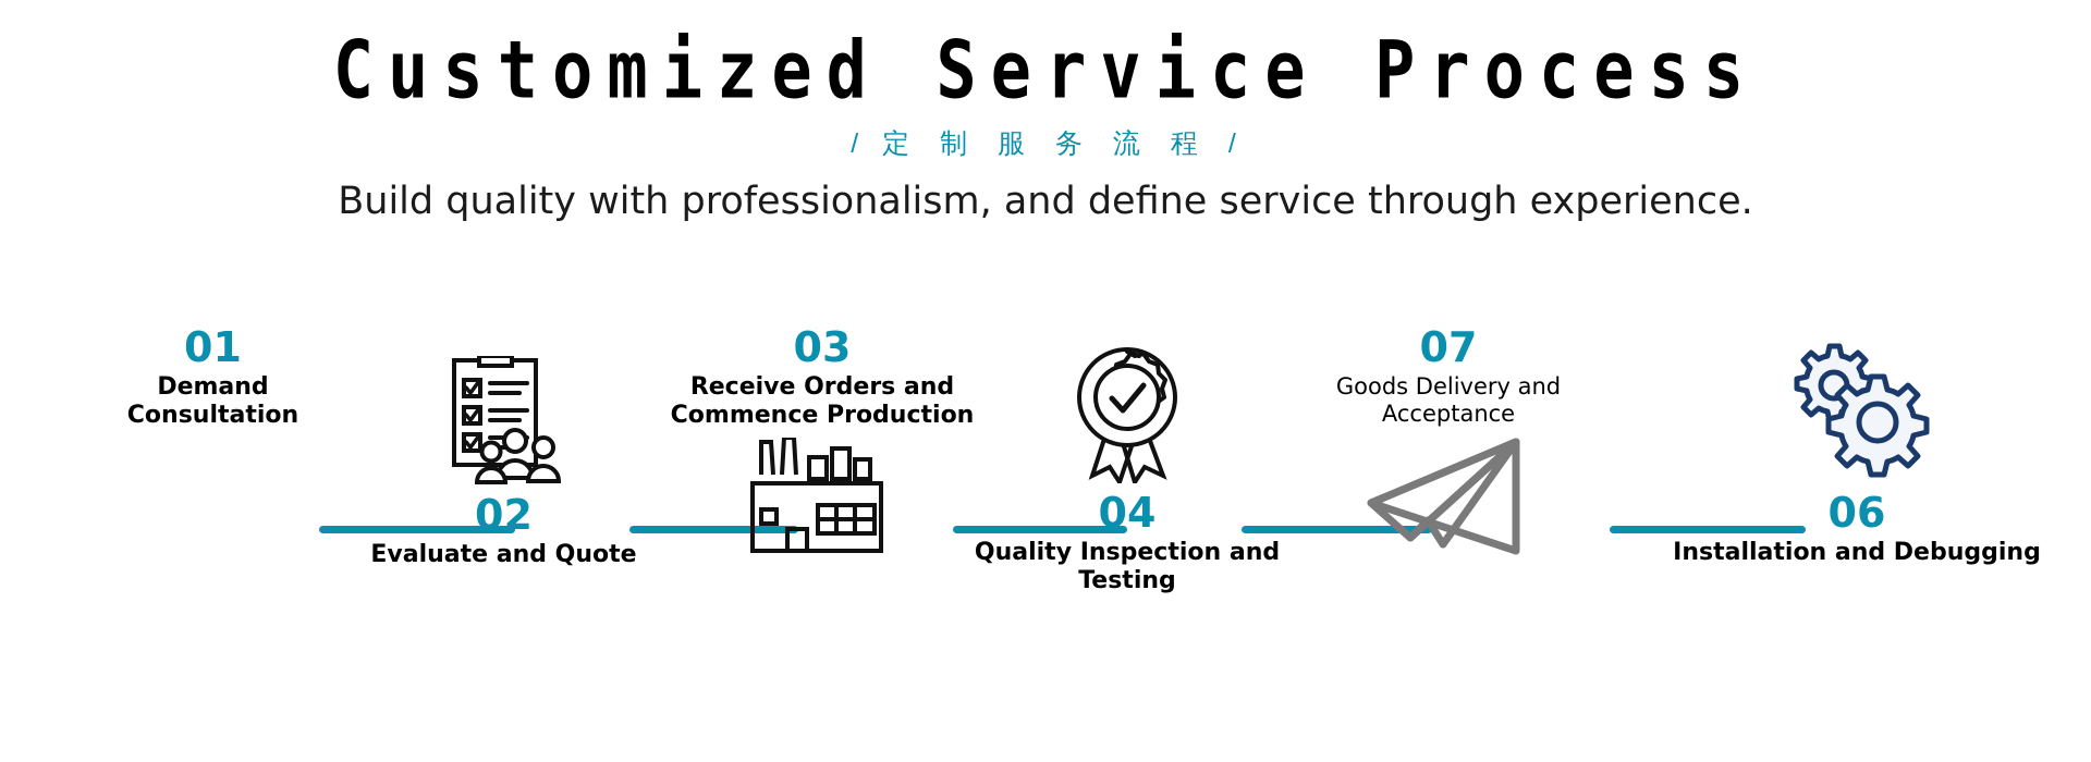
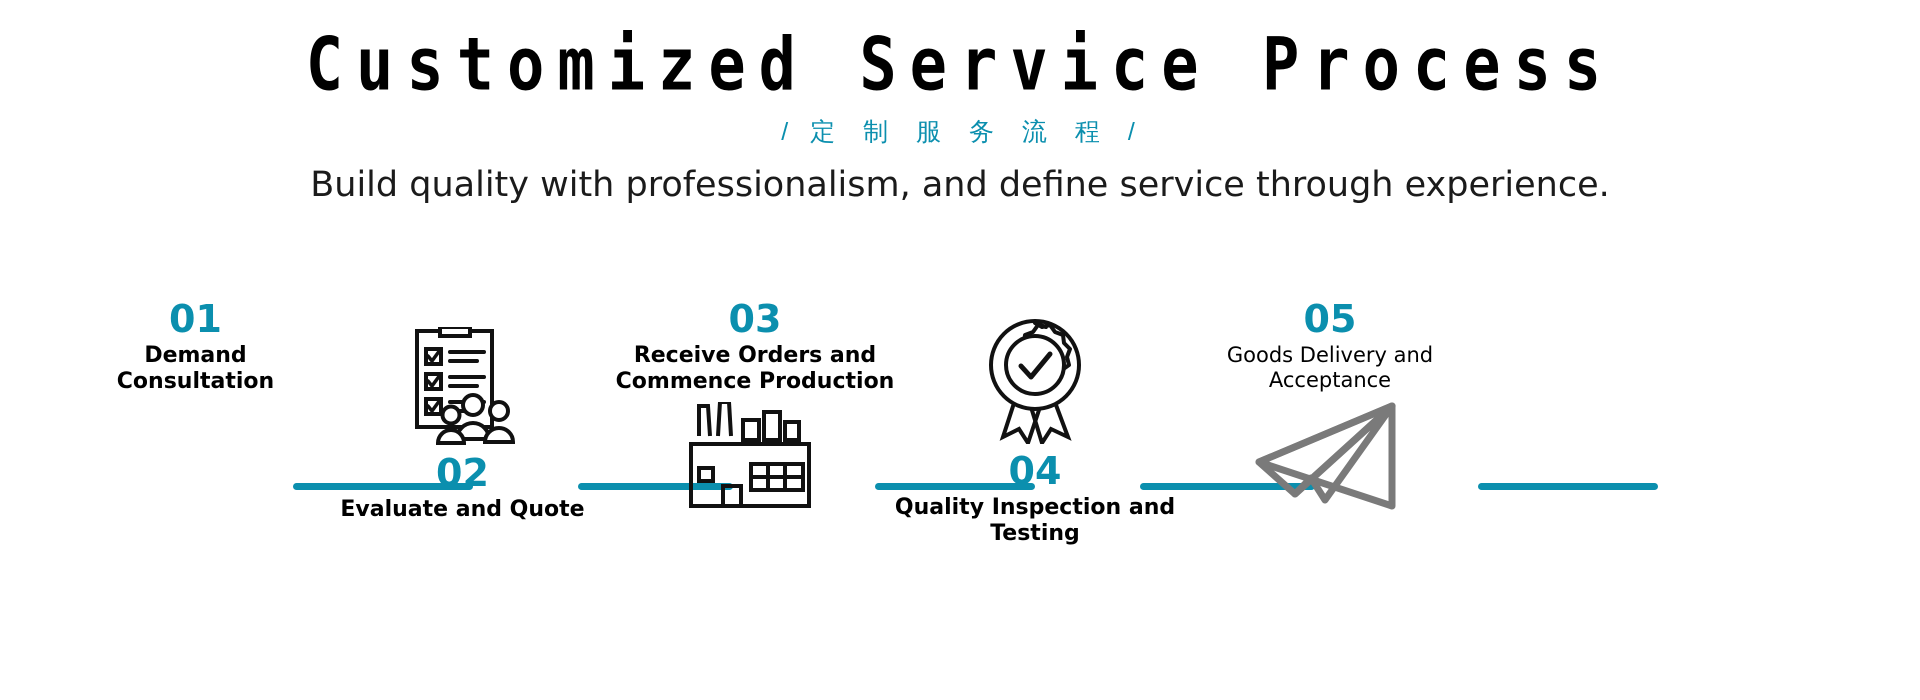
  Customized Service Process
  / 定 制 服 务 流 程 /
  Build quality with professionalism, and define service through experience.
  01
  Demand
  Consultation
  02
  Evaluate and Quote
  03
  Receive Orders and
  Commence Production
  04
  Quality Inspection and Testing
- 07
+ 05
  Goods Delivery and Acceptance
- 06
- Installation and Debugging
